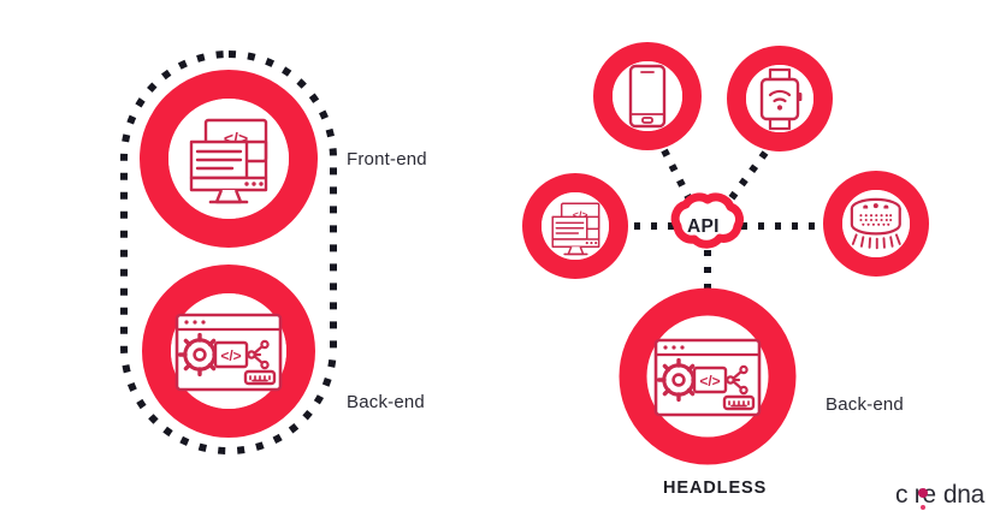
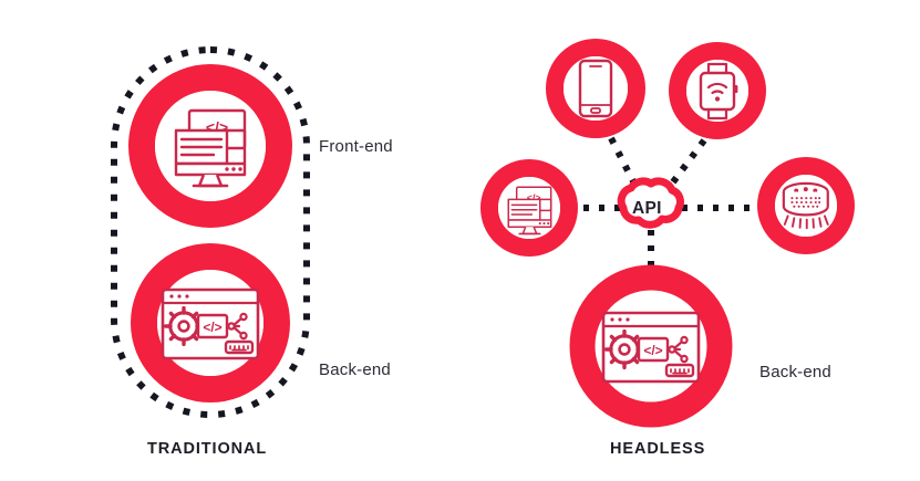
  API
  Front-end
  Back-end
  Back-end
+ TRADITIONAL
  HEADLESS
- c re
- dna
